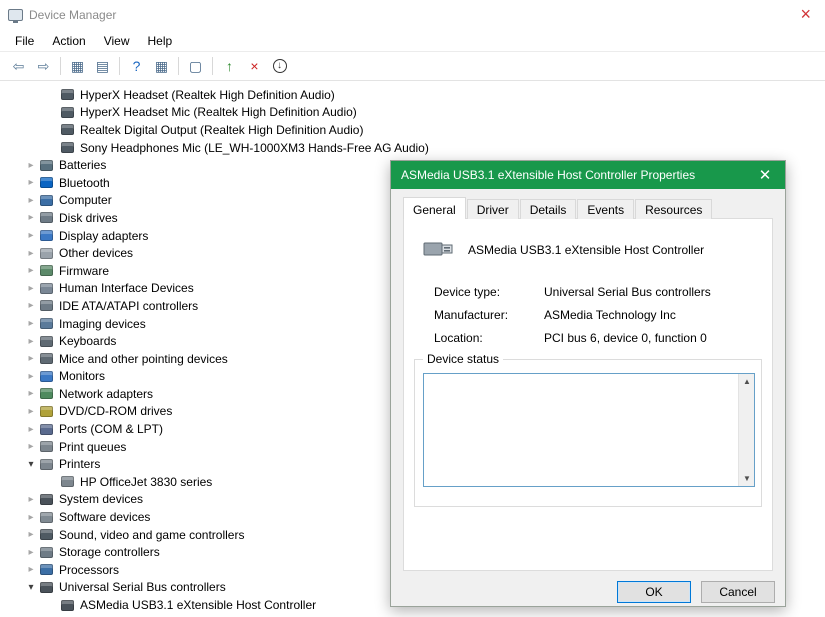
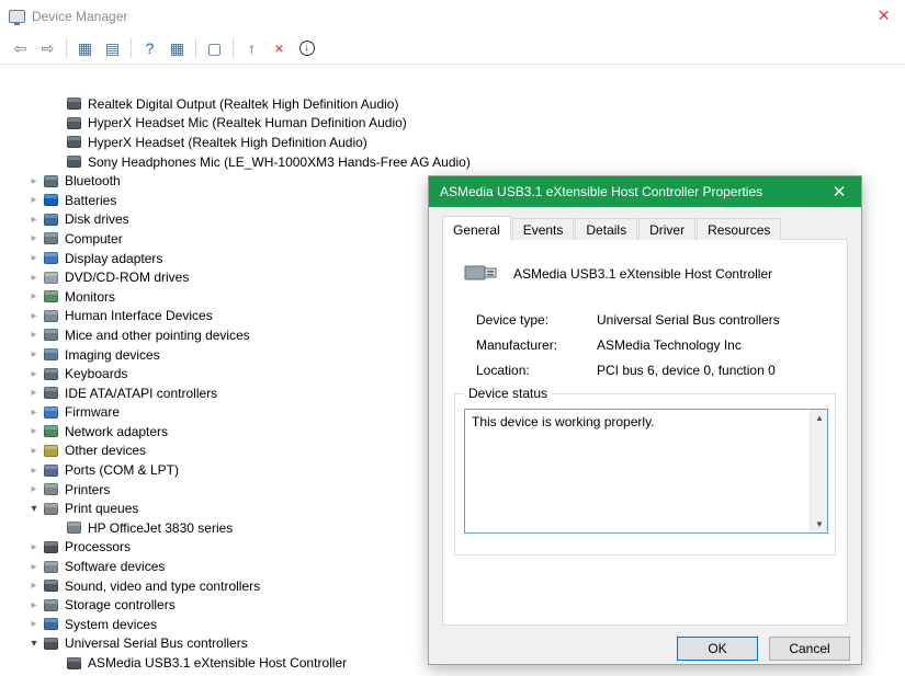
  Device Manager
  ×
- File
- Action
- View
- Help
  ⇦
  ⇨
  ▦
  ▤
  ?
  ▦
  ▢
  ↑
  ×
  ↓
- HyperX Headset (Realtek High Definition Audio)
+ Realtek Digital Output (Realtek High Definition Audio)
- HyperX Headset Mic (Realtek High Definition Audio)
+ HyperX Headset Mic (Realtek Human Definition Audio)
- Realtek Digital Output (Realtek High Definition Audio)
+ HyperX Headset (Realtek High Definition Audio)
  Sony Headphones Mic (LE_WH-1000XM3 Hands-Free AG Audio)
  ▸
- Batteries
+ Bluetooth
  ▸
- Bluetooth
+ Batteries
  ▸
- Computer
+ Disk drives
  ▸
- Disk drives
+ Computer
  ▸
  Display adapters
  ▸
- Other devices
+ DVD/CD-ROM drives
  ▸
- Firmware
+ Monitors
  ▸
  Human Interface Devices
  ▸
- IDE ATA/ATAPI controllers
+ Mice and other pointing devices
  ▸
  Imaging devices
  ▸
  Keyboards
  ▸
- Mice and other pointing devices
+ IDE ATA/ATAPI controllers
  ▸
- Monitors
+ Firmware
  ▸
  Network adapters
  ▸
- DVD/CD-ROM drives
+ Other devices
  ▸
  Ports (COM & LPT)
  ▸
- Print queues
+ Printers
  ▾
- Printers
+ Print queues
  HP OfficeJet 3830 series
  ▸
- System devices
+ Processors
  ▸
  Software devices
  ▸
- Sound, video and game controllers
+ Sound, video and type controllers
  ▸
  Storage controllers
  ▸
- Processors
+ System devices
  ▾
  Universal Serial Bus controllers
  ASMedia USB3.1 eXtensible Host Controller
  ASMedia USB3.1 eXtensible Host Controller Properties
  ✕
  General
- Driver
+ Events
  Details
- Events
+ Driver
  Resources
  ASMedia USB3.1 eXtensible Host Controller
  Device type:
  Universal Serial Bus controllers
  Manufacturer:
  ASMedia Technology Inc
  Location:
  PCI bus 6, device 0, function 0
  Device status
+ This device is working properly.
  ▲
  ▼
  OK
  Cancel
